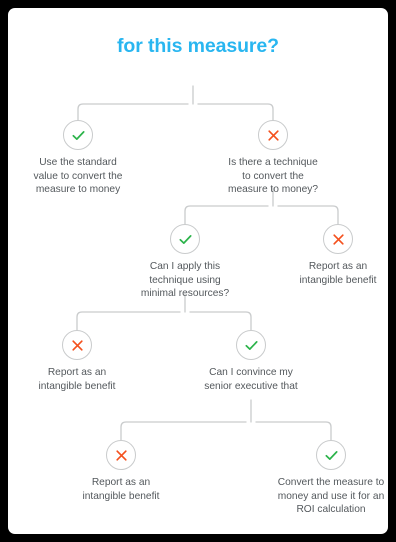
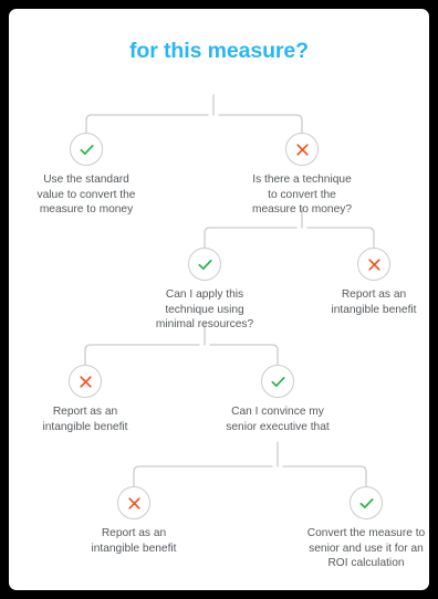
  for this measure?
  Use the standard
  value to convert the
  measure to money
  Is there a technique
  to convert the
  measure to money?
  Can I apply this
  technique using
  minimal resources?
  Report as an
  intangible benefit
  Report as an
  intangible benefit
  Can I convince my
  senior executive that
  Report as an
  intangible benefit
  Convert the measure to
- money and use it for an
+ senior and use it for an
  ROI calculation
